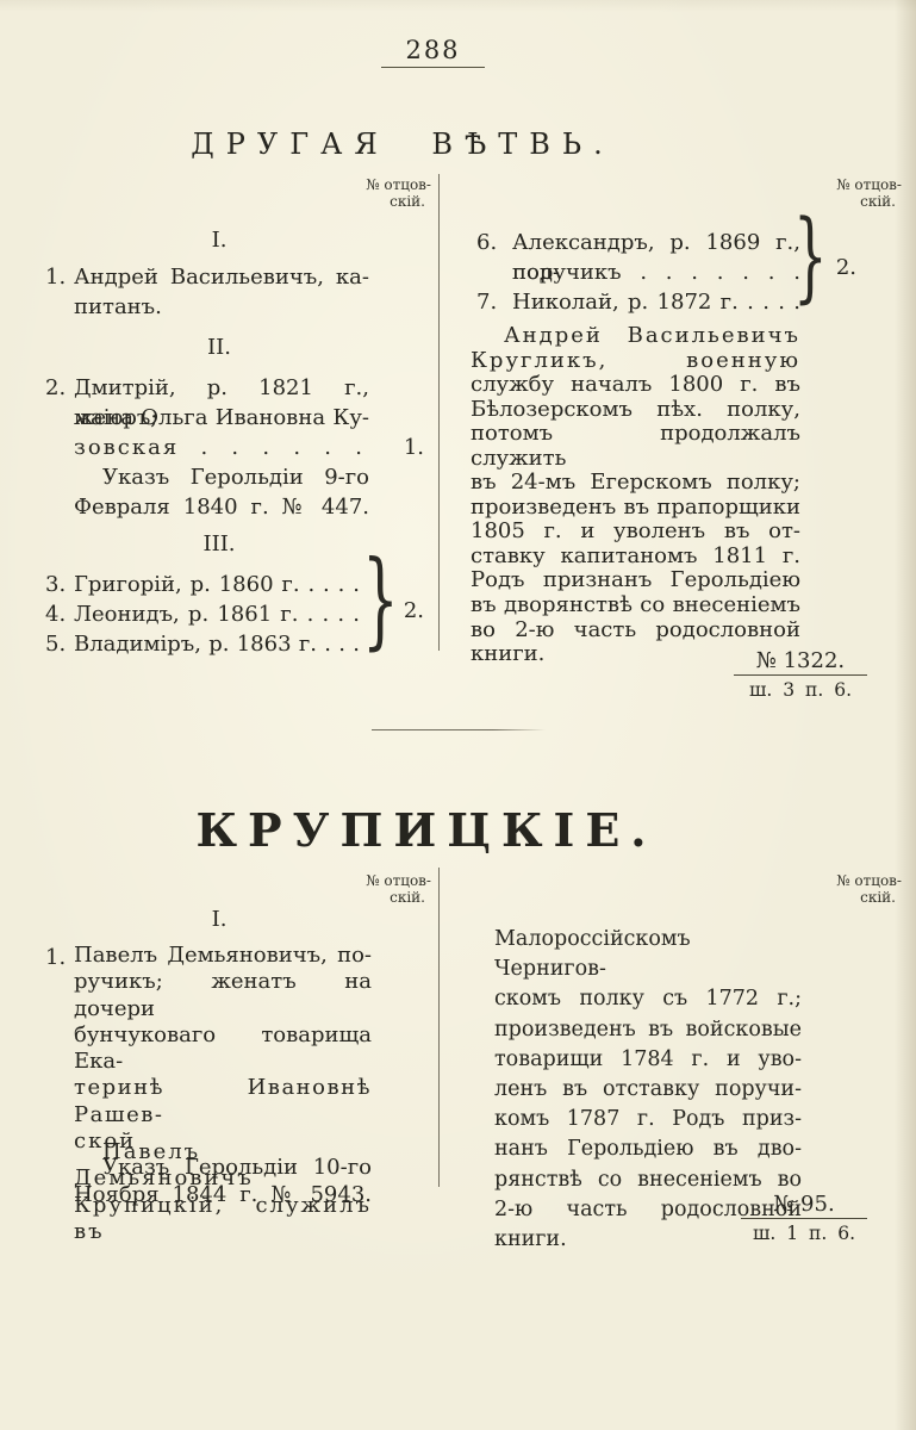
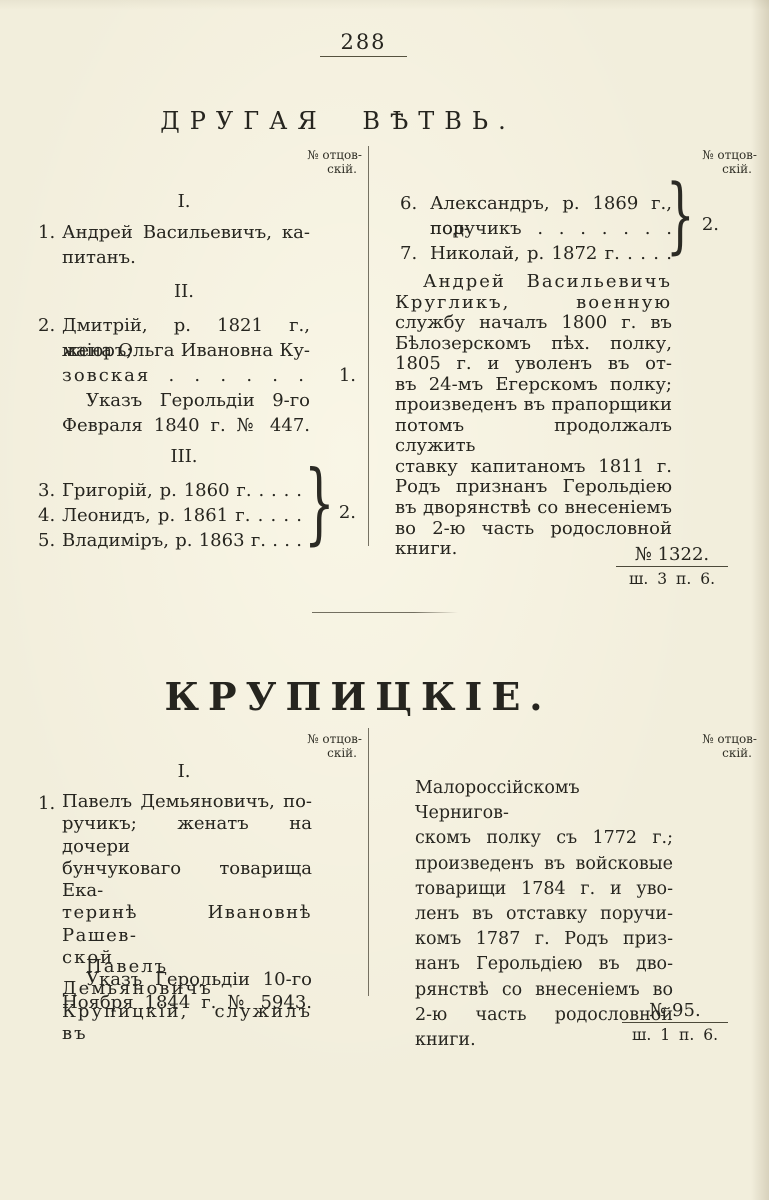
  288
  ДРУГАЯ ВѢТВЬ.
  № отцов-
  скій.
  № отцов-
  скій.
  I.
  1.
  Андрей Васильевичъ, ка-
  питанъ.
  II.
  2.
  Дмитрій, р. 1821 г., маіоръ;
  жена Ольга Ивановна Ку-
  зовская . . . . . .
  1.
  Указъ Герольдіи 9-го
  Февраля 1840 г. № 447.
  III.
  3.
  Григорій, р. 1860 г. . . . .
  4.
  Леонидъ, р. 1861 г. . . . .
  5.
  Владиміръ, р. 1863 г. . . .
  }
  2.
  6.
  Александръ, р. 1869 г., под-
  поручикъ . . . . . . .
  7.
  Николай, р. 1872 г. . . . .
  }
  2.
  Андрей Васильевичъ
  Кругликъ, военную
  службу началъ 1800 г. въ
  Бѣлозерскомъ пѣх. полку,
- потомъ продолжалъ служить
+ 1805 г. и уволенъ въ от-
  въ 24-мъ Егерскомъ полку;
  произведенъ въ прапорщики
- 1805 г. и уволенъ въ от-
+ потомъ продолжалъ служить
  ставку капитаномъ 1811 г.
  Родъ признанъ Герольдіею
  въ дворянствѣ со внесеніемъ
  во 2-ю часть родословной
  книги.
  № 1322.
  ш. 3 п. 6.
  КРУПИЦКІЕ.
  № отцов-
  скій.
  № отцов-
  скій.
  I.
  1.
  Павелъ Демьяновичъ, по-
  ручикъ; женатъ на дочери
  бунчуковаго товарища Ека-
  теринѣ Ивановнѣ Рашев-
  ской
  Указъ Герольдіи 10-го
  Ноября 1844 г. № 5943.
  Павелъ Демьяновичъ
  Крупицкій, служилъ въ
  Малороссійскомъ Чернигов-
  скомъ полку съ 1772 г.;
  произведенъ въ войсковые
  товарищи 1784 г. и уво-
  ленъ въ отставку поручи-
  комъ 1787 г. Родъ приз-
  нанъ Герольдіею въ дво-
  рянствѣ со внесеніемъ во
  2-ю часть родословной книги.
  № 95.
  ш. 1 п. 6.
